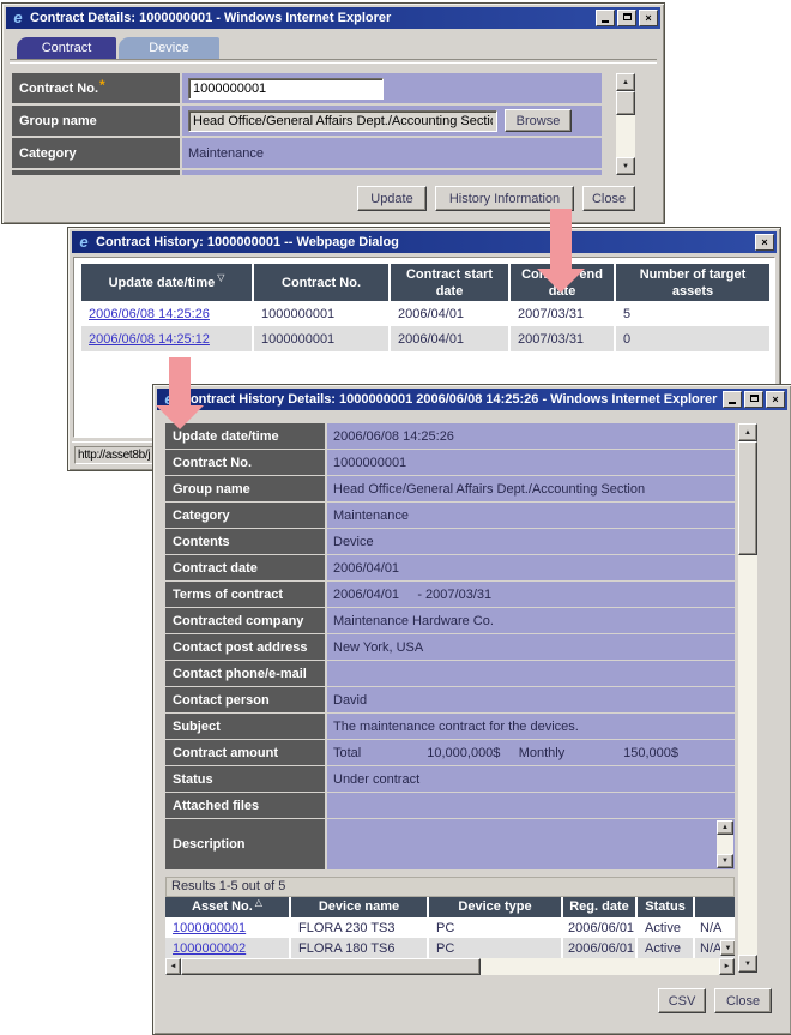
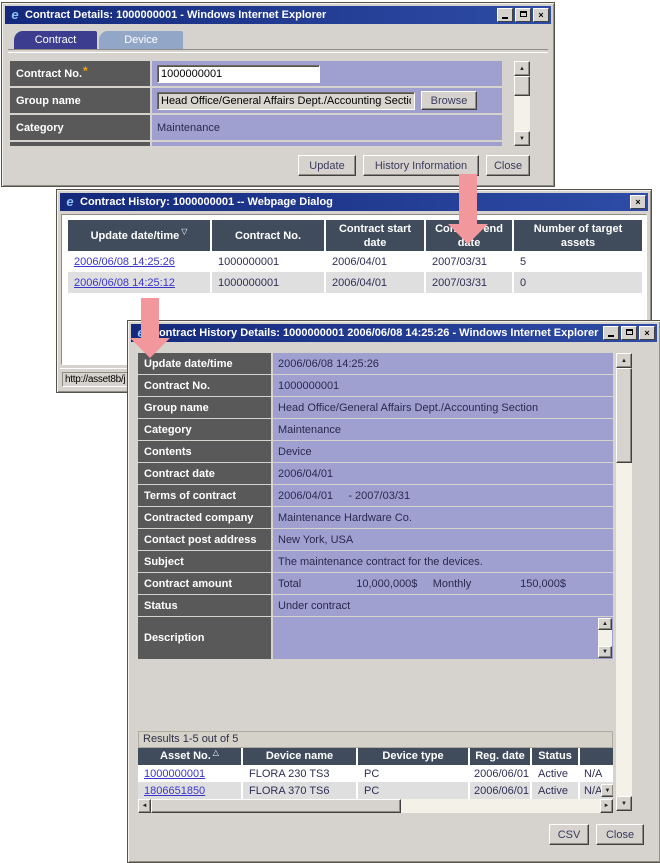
  e
  Contract Details: 1000000001 - Windows Internet Explorer
  ×
  Contract
  Device
  Contract No.
  *
  1000000001
  Group name
  Head Office/General Affairs Dept./Accounting Secti
  Browse
  Category
  Maintenance
  Update
  History Information
  Close
  e
  Contract History: 1000000001 -- Webpage Dialog
  ×
  Update date/time
  ▽
  Contract No.
  Contract start date
  Contract end date
  Number of target assets
  2006/06/08 14:25:26
  1000000001
  2006/04/01
  2007/03/31
  5
  2006/06/08 14:25:12
  1000000001
  2006/04/01
  2007/03/31
  0
  http://asset8b/j
  ontract History Details: 1000000001 2006/06/08 14:25:26 - Windows Internet Explorer
  ×
  Update date/time
  2006/06/08 14:25:26
  Contract No.
  1000000001
  Group name
  Head Office/General Affairs Dept./Accounting Section
  Category
  Maintenance
  Contents
  Device
  Contract date
  2006/04/01
  Terms of contract
  2006/04/01 - 2007/03/31
  Contracted company
  Maintenance Hardware Co.
  Contact post address
  New York, USA
- Contact phone/e-mail
- Contact person
- David
  Subject
  The maintenance contract for the devices.
  Contract amount
  Total 10,000,000$ Monthly 150,000$
  Status
  Under contract
- Attached files
  Description
  Results 1-5 out of 5
  Asset No.
  △
  Device name
  Device type
  Reg. date
  Status
  1000000001
  FLORA 230 TS3
  PC
  2006/06/01
  Active
  N/A
- 1000000002
+ 1806651850
- FLORA 180 TS6
+ FLORA 370 TS6
  PC
  2006/06/01
  Active
  N/A
  CSV
  Close
